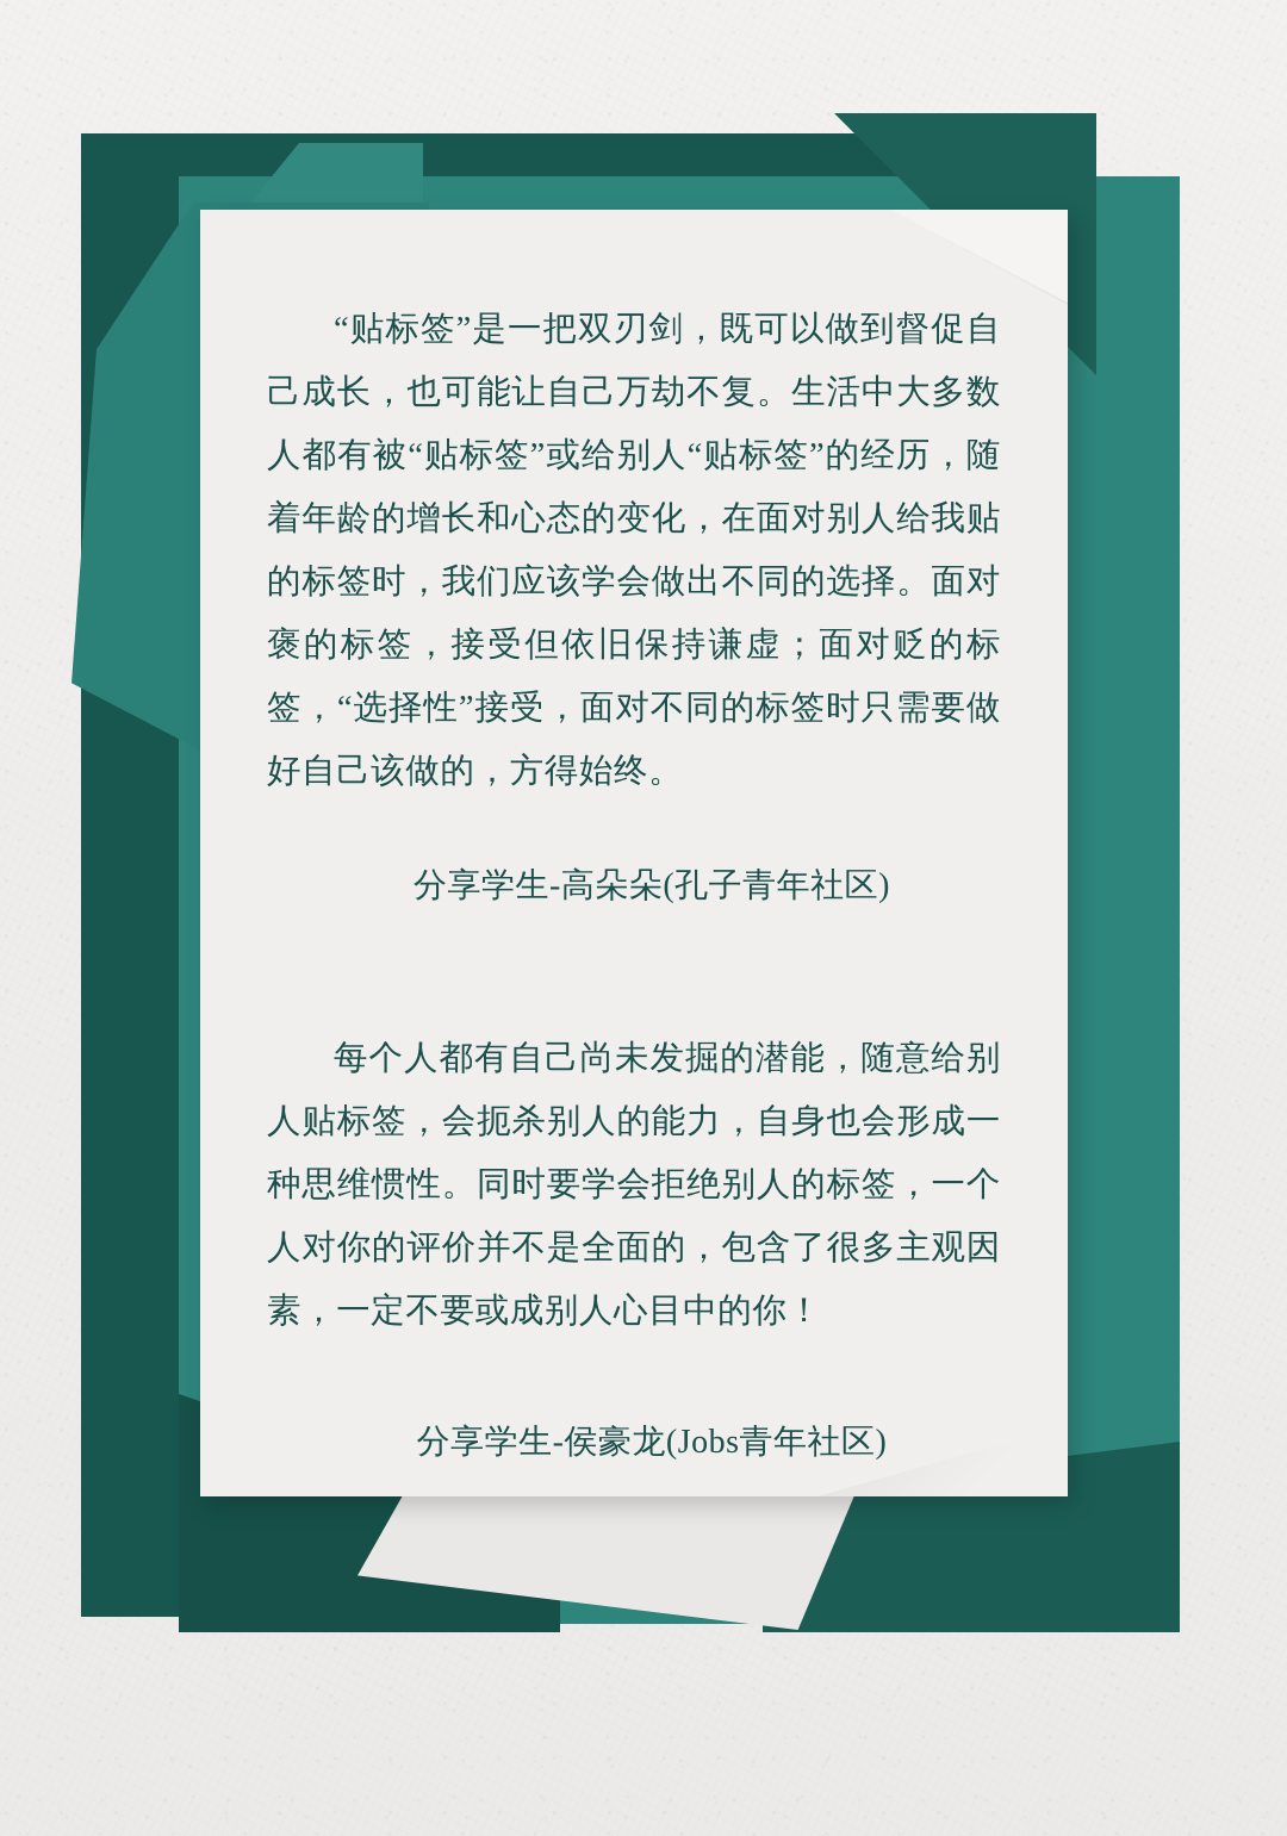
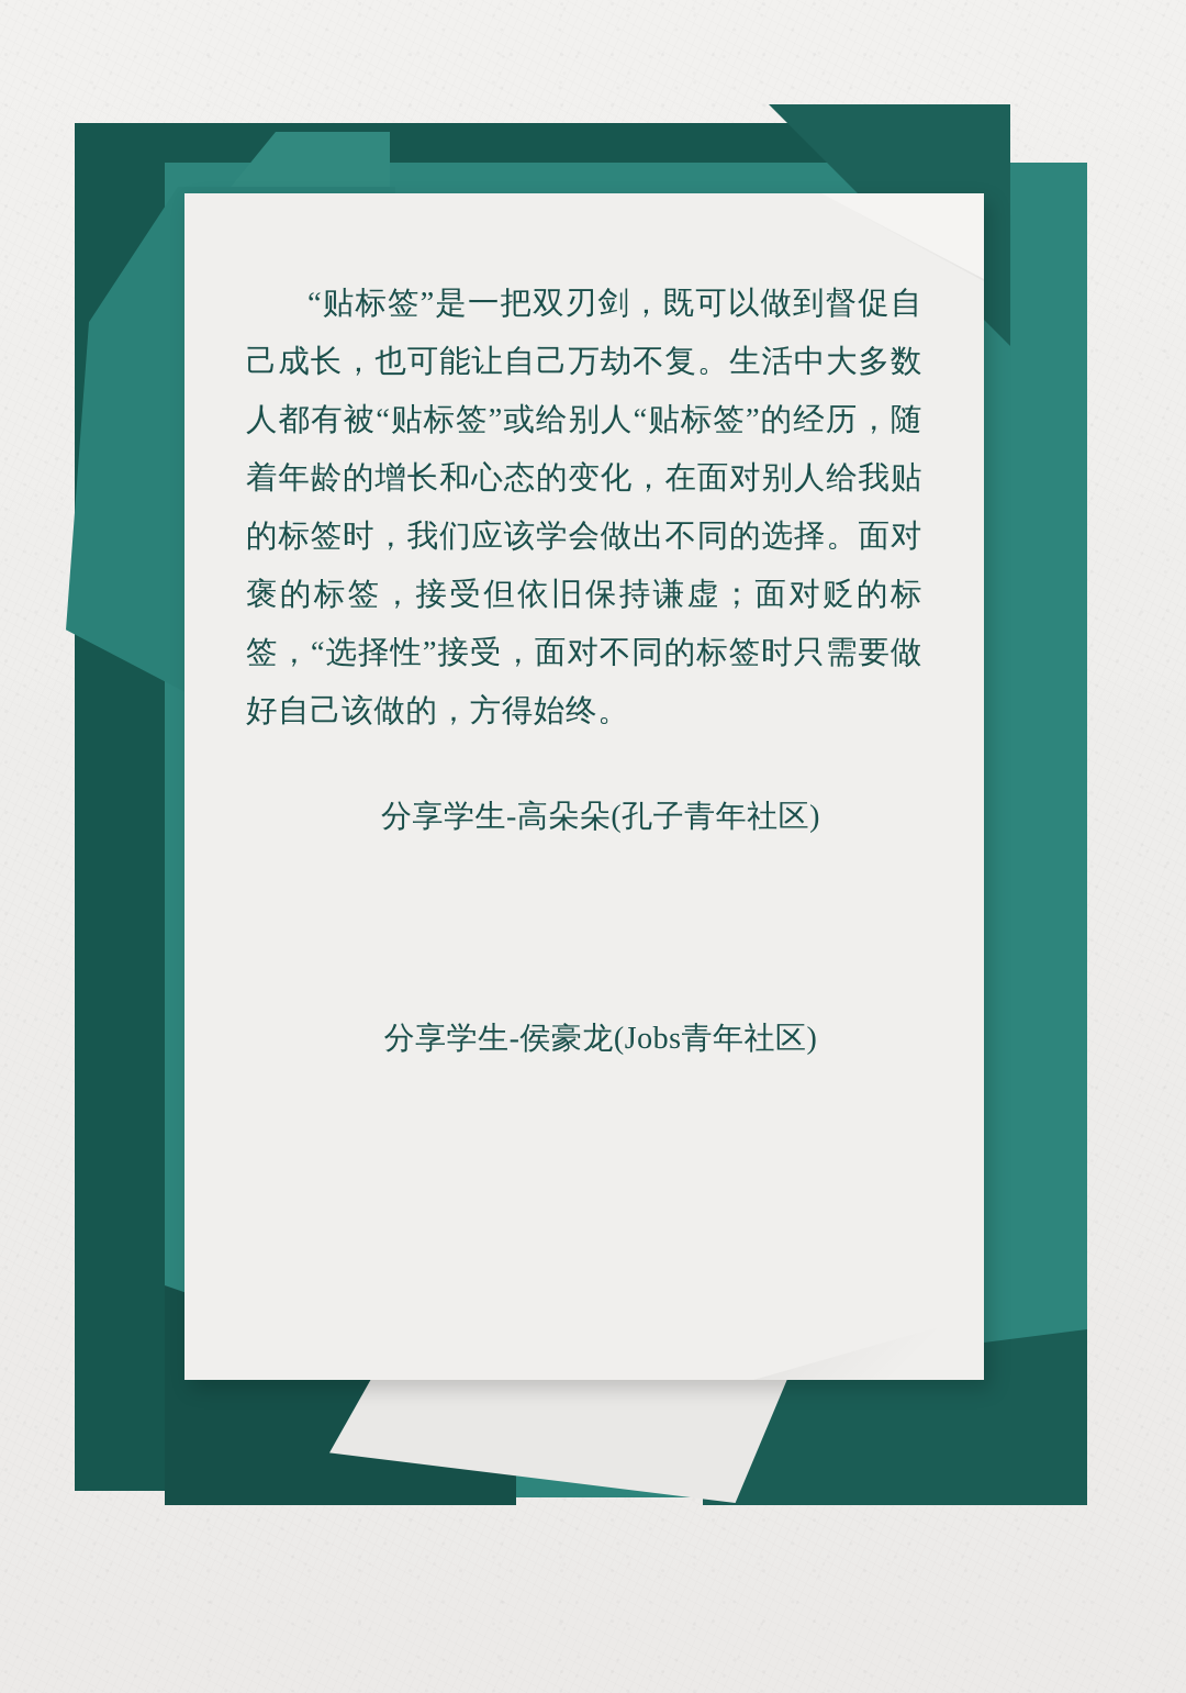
  “贴标签”是一把双刃剑，既可以做到督促自己成长，也可能让自己万劫不复。生活中大多数人都有被“贴标签”或给别人“贴标签”的经历，随着年龄的增长和心态的变化，在面对别人给我贴的标签时，我们应该学会做出不同的选择。面对褒的标签，接受但依旧保持谦虚；面对贬的标签，“选择性”接受，面对不同的标签时只需要做好自己该做的，方得始终。
  分享学生-高朵朵(孔子青年社区)
- 每个人都有自己尚未发掘的潜能，随意给别人贴标签，会扼杀别人的能力，自身也会形成一种思维惯性。同时要学会拒绝别人的标签，一个人对你的评价并不是全面的，包含了很多主观因素，一定不要或成别人心目中的你！
  分享学生-侯豪龙(Jobs青年社区)
